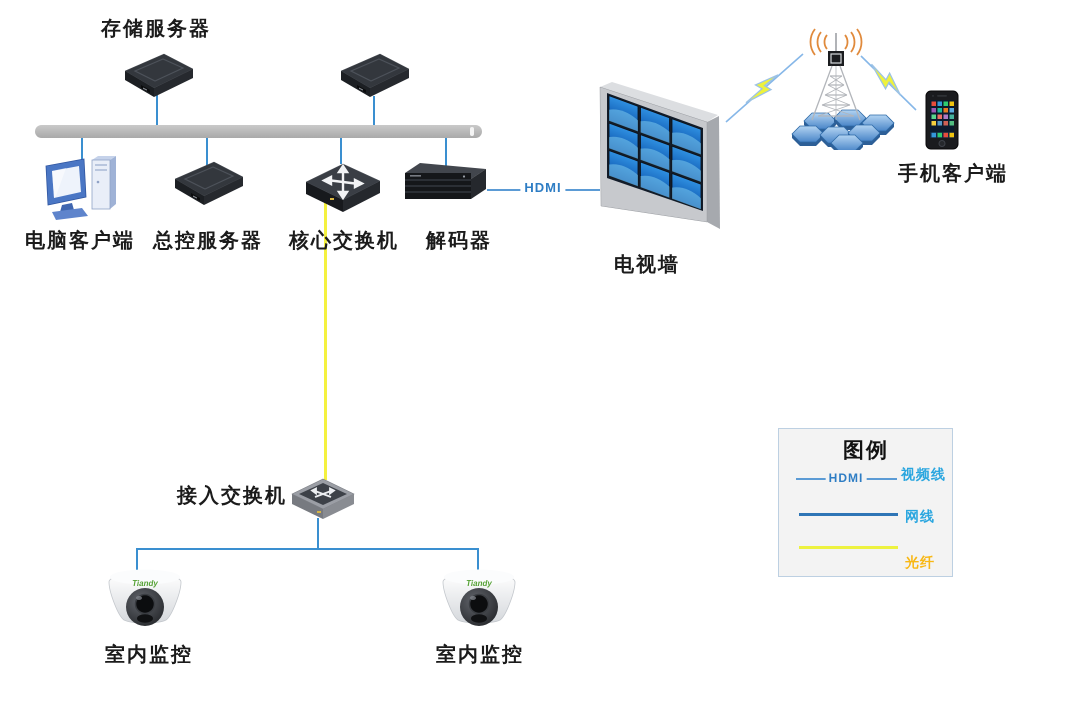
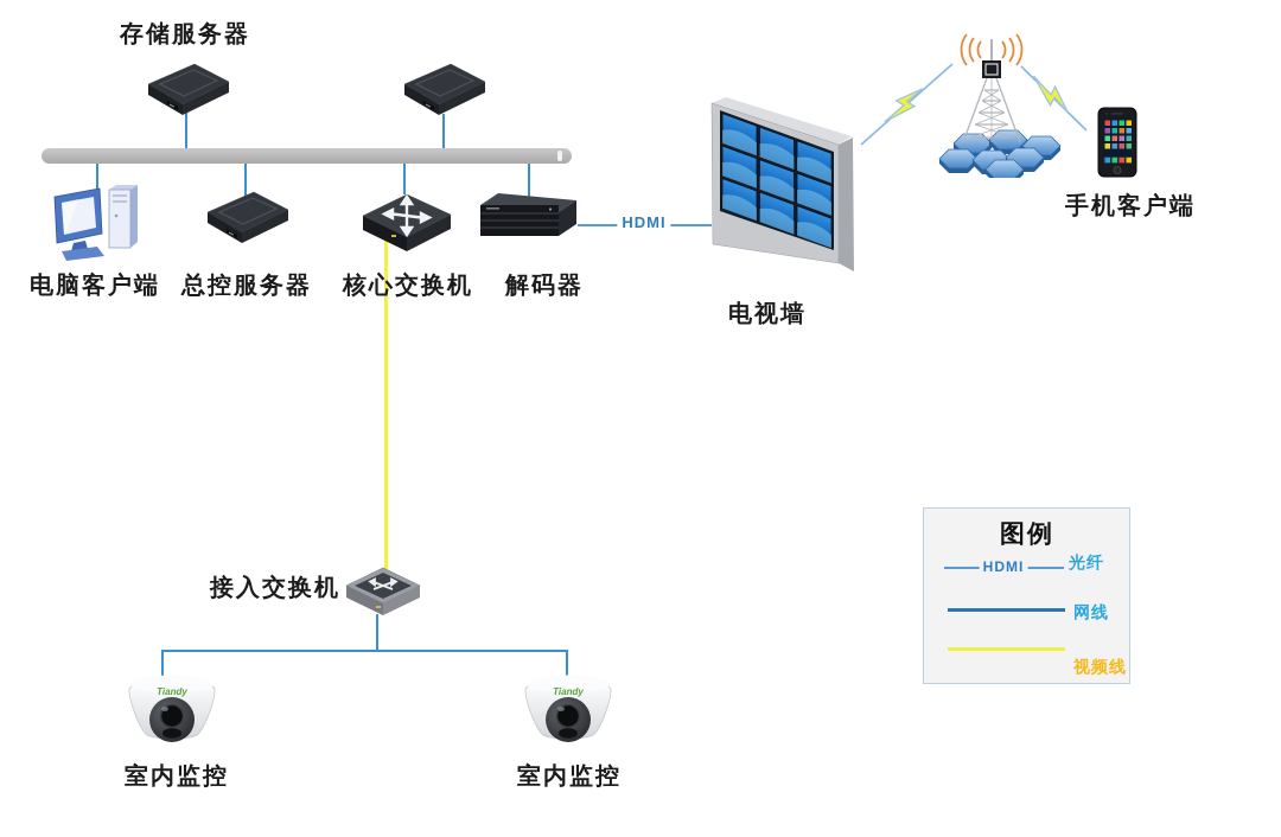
  Tiandy
  Tiandy
  存储服务器
  电脑客户端
  总控服务器
  核心交换机
  解码器
  电视墙
  手机客户端
  接入交换机
  室内监控
  室内监控
  HDMI
  图例
  HDMI
- 视频线
+ 光纤
  网线
- 光纤
+ 视频线
